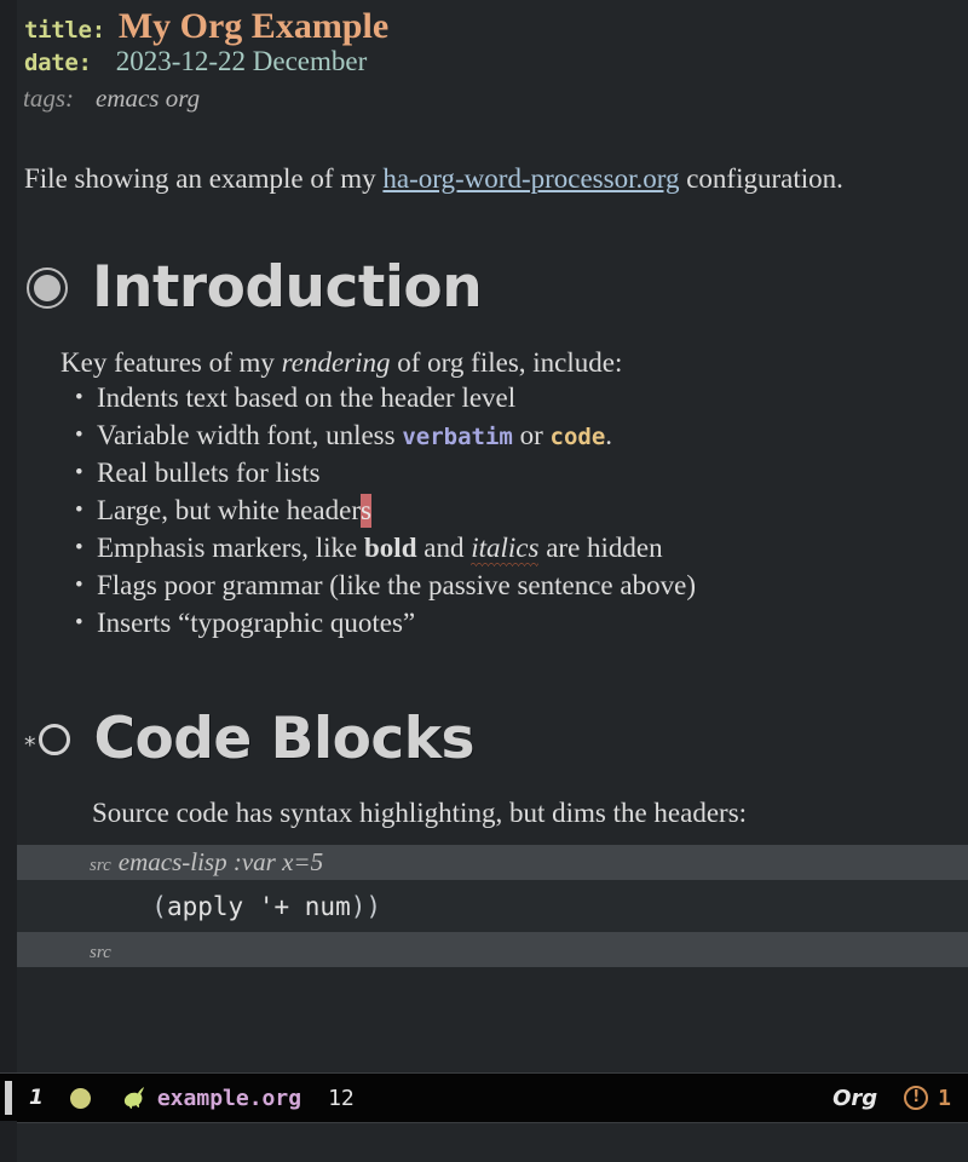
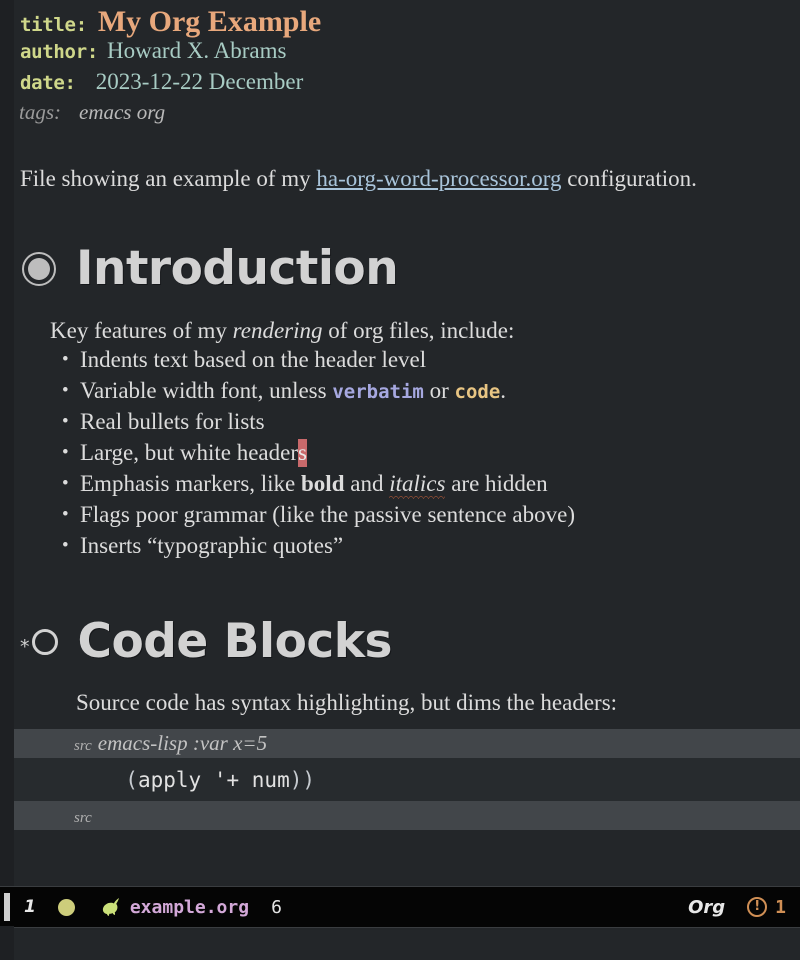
  title:
  My Org Example
+ author:
+ Howard X. Abrams
  date:
  2023-12-22 December
  tags:
  emacs org
  File showing an example of my ha-org-word-processor.org configuration.
  Introduction
  Key features of my rendering of org files, include:
  •
  Indents text based on the header level
  •
  Variable width font, unless verbatim or code.
  •
  Real bullets for lists
  •
  Large, but white headers
  •
  Emphasis markers, like bold and italics are hidden
  •
  Flags poor grammar (like the passive sentence above)
  •
  Inserts “typographic quotes”
  *
  Code Blocks
  Source code has syntax highlighting, but dims the headers:
  src emacs-lisp :var x=5
  (apply '+ num))
  src
  1
  example.org
- 12
+ 6
  Org
  !
  1
